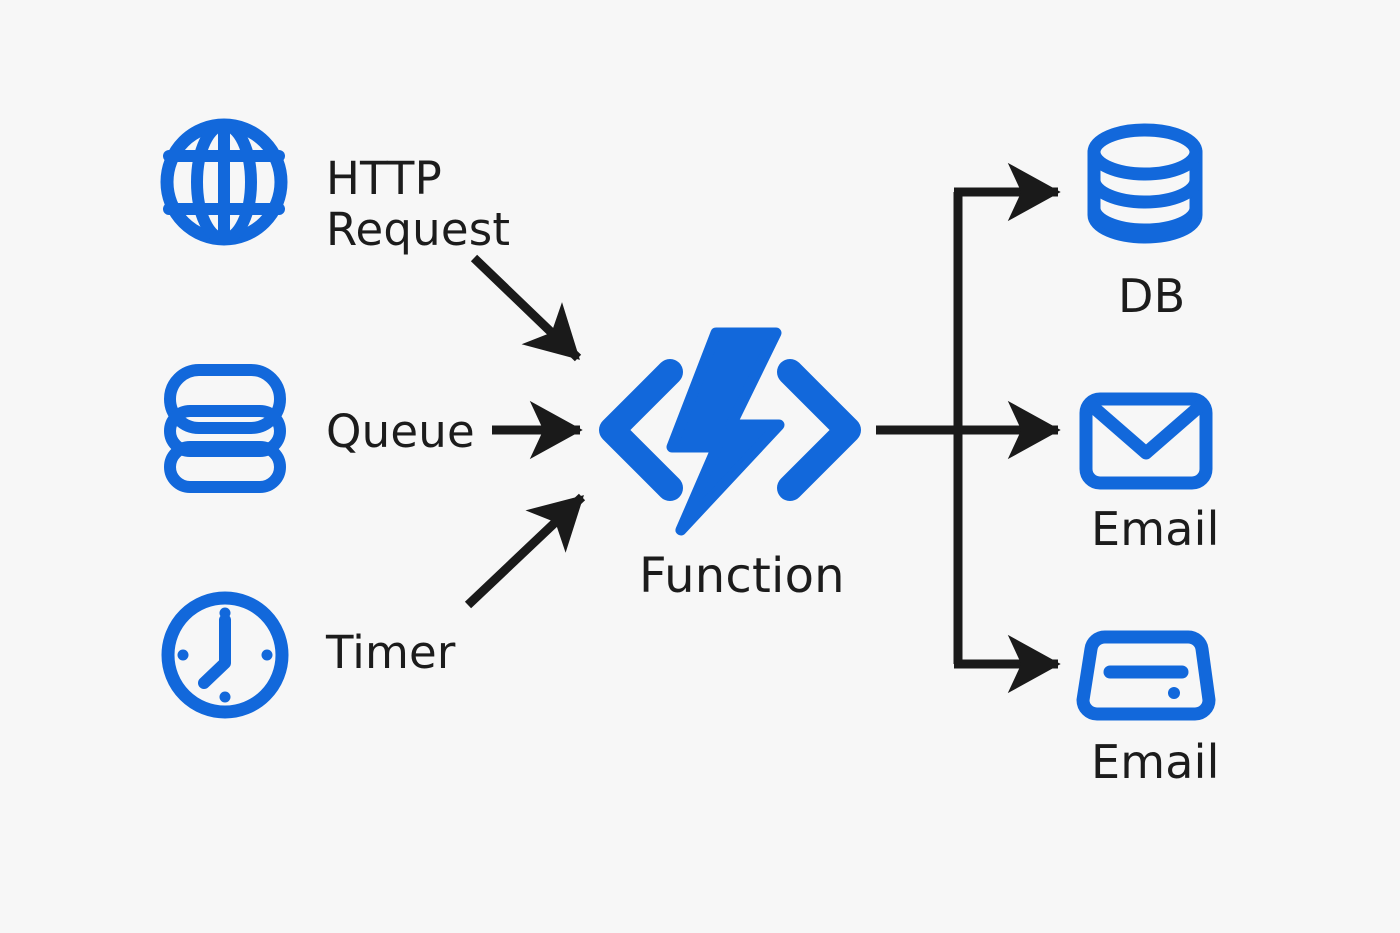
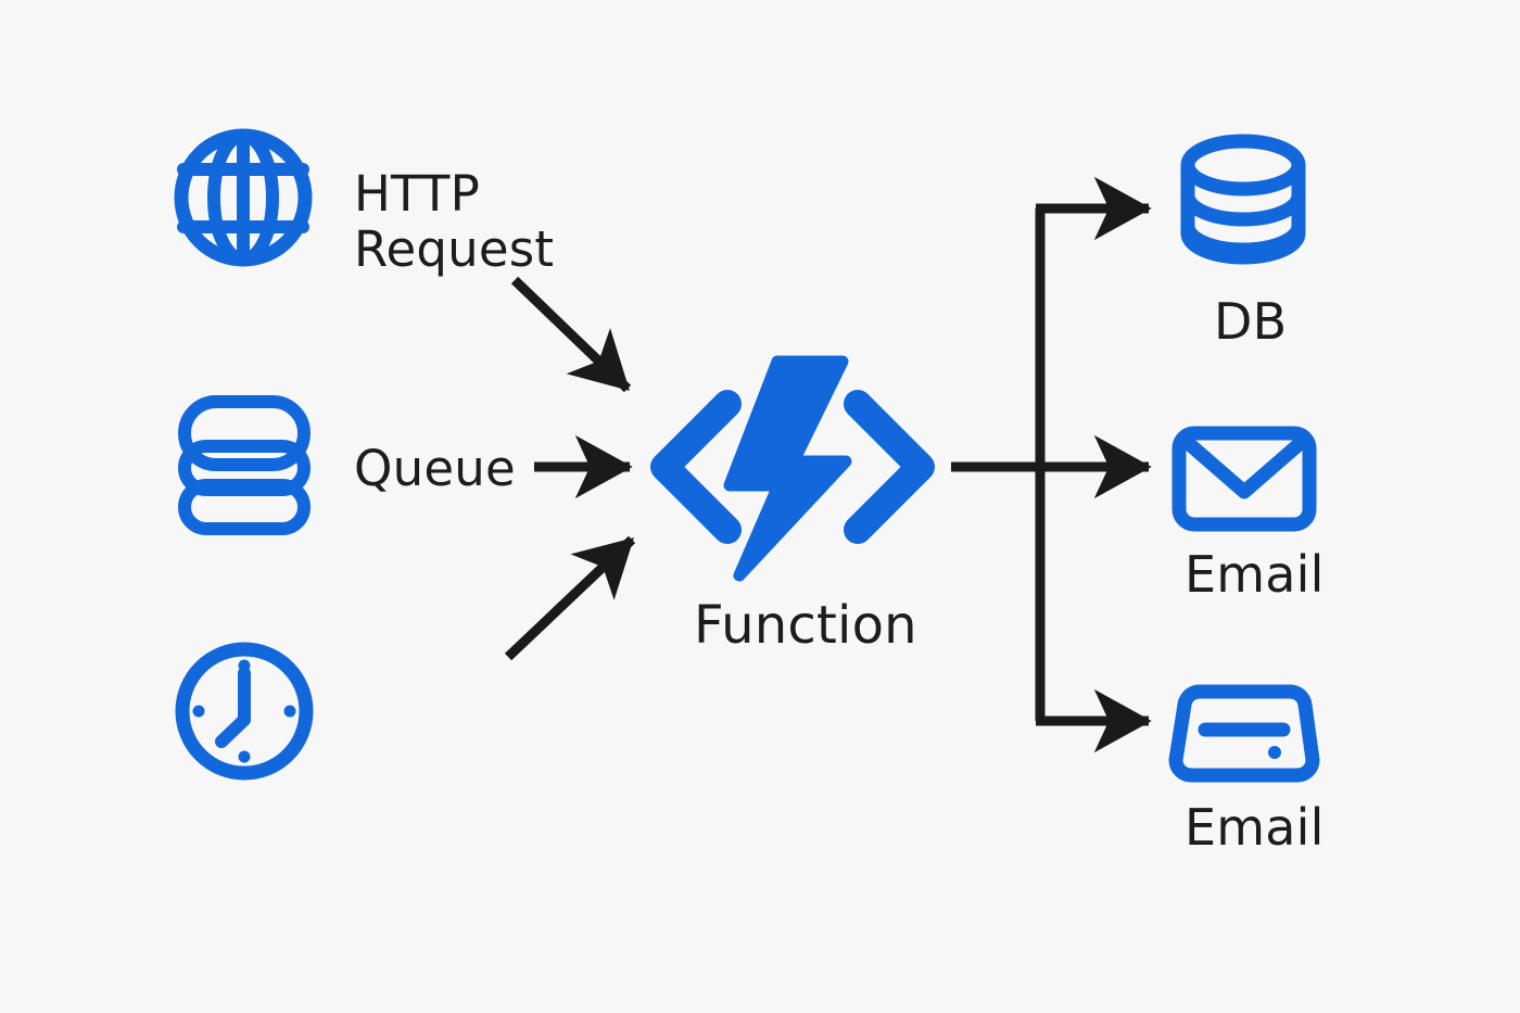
  HTTP
  Request
  Queue
- Timer
  Function
  DB
  Email
  Email
